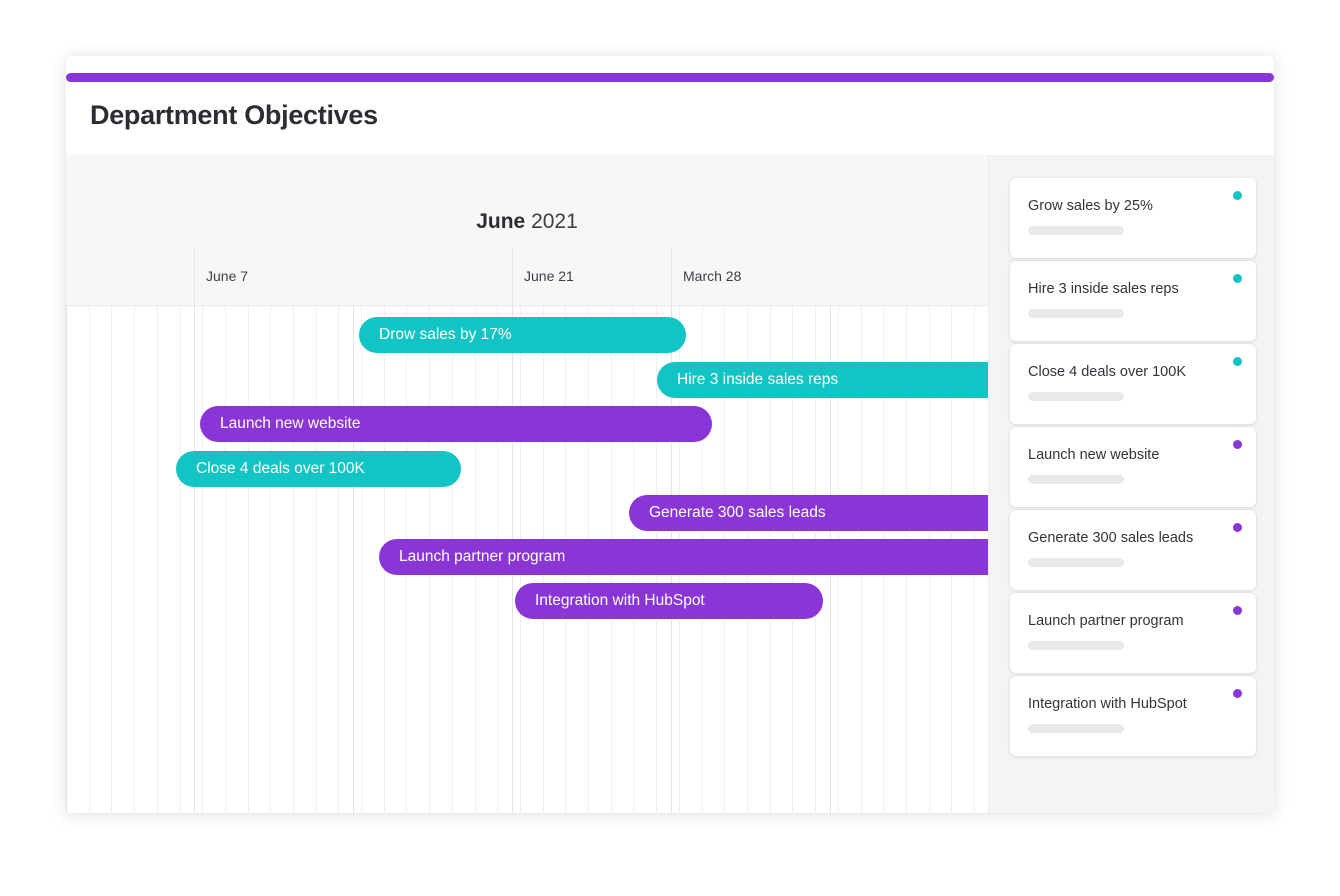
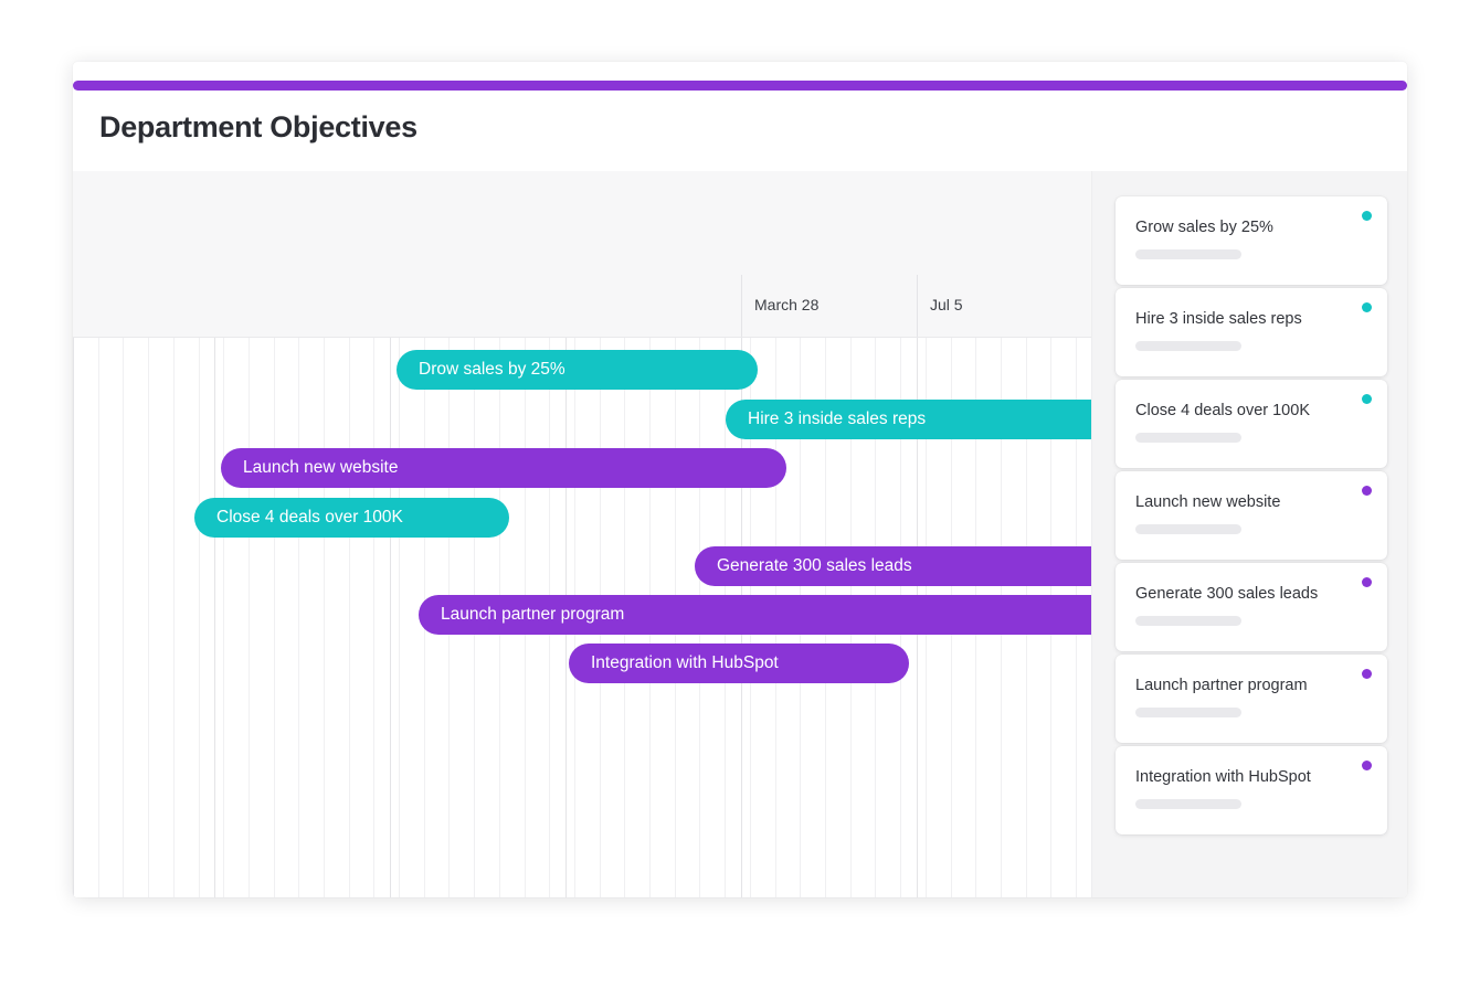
  Department Objectives
- June 2021
- June 7
- June 21
  March 28
+ Jul 5
- Drow sales by 17%
+ Drow sales by 25%
  Hire 3 inside sales reps
  Launch new website
  Close 4 deals over 100K
  Generate 300 sales leads
  Launch partner program
  Integration with HubSpot
  Grow sales by 25%
  Hire 3 inside sales reps
  Close 4 deals over 100K
  Launch new website
  Generate 300 sales leads
  Launch partner program
  Integration with HubSpot
